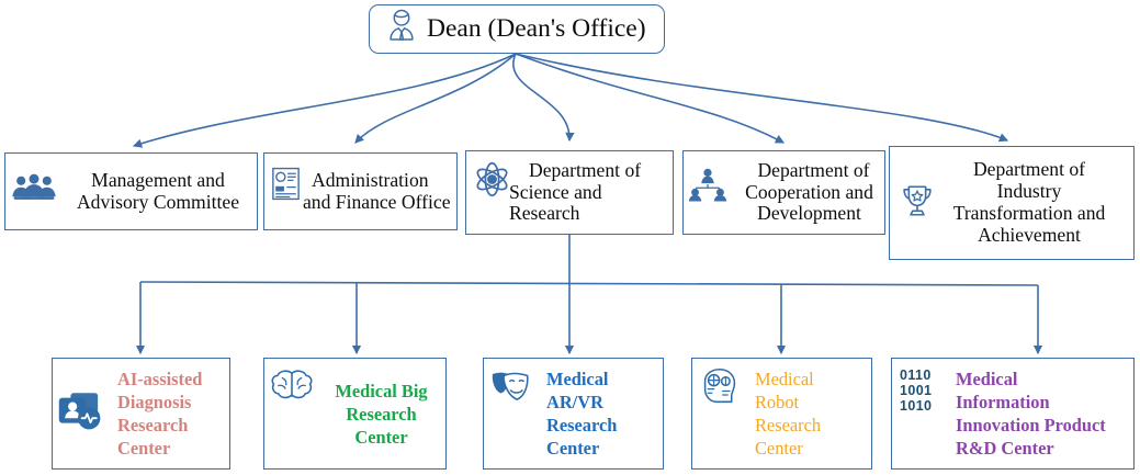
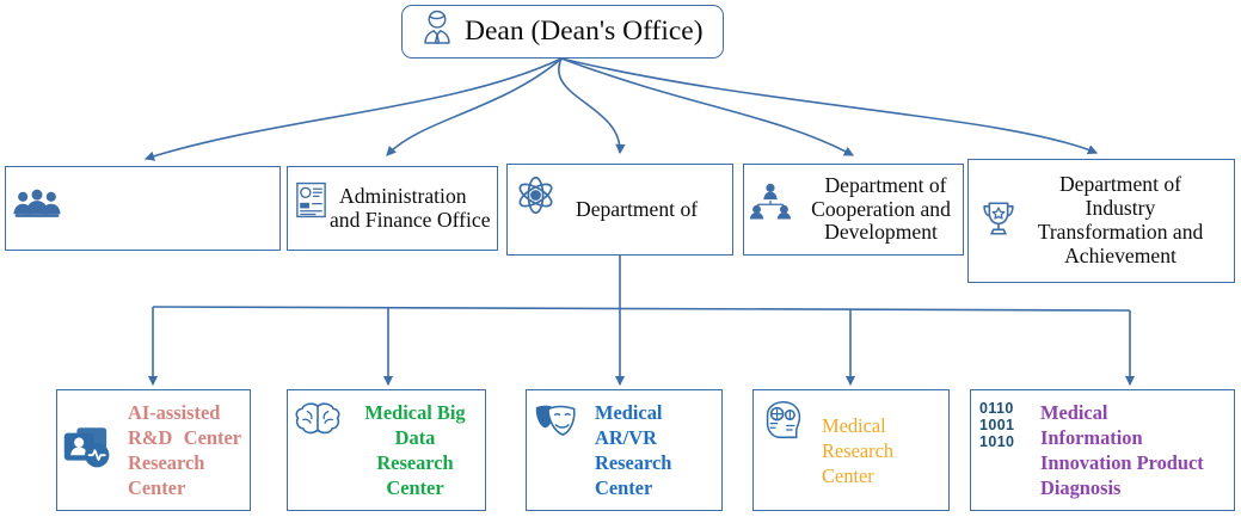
  Dean (Dean's Office)
- Management and
- Advisory Committee
  Administration
  and Finance Office
  Department of
- Science and Research
  Department of
  Cooperation and
  Development
  Department of
  Industry
  Transformation and
  Achievement
  AI-assisted
- Diagnosis
+ R&D Center
  Research
  Center
  Medical Big
+ Data
  Research
  Center
  Medical
  AR/VR
  Research
  Center
  Medical
- Robot
  Research
  Center
  0110
  1001
  1010
  Medical
  Information
  Innovation Product
- R&D Center
+ Diagnosis
